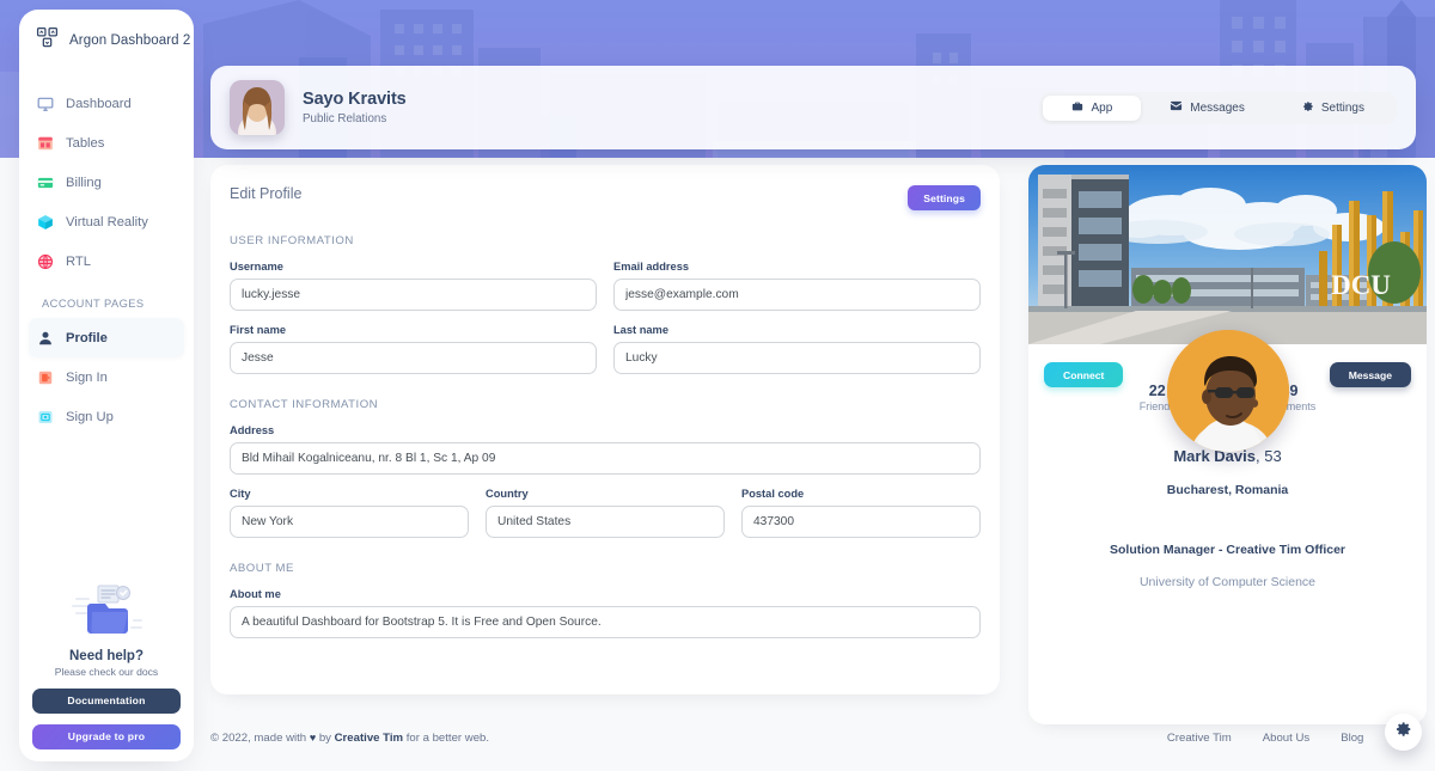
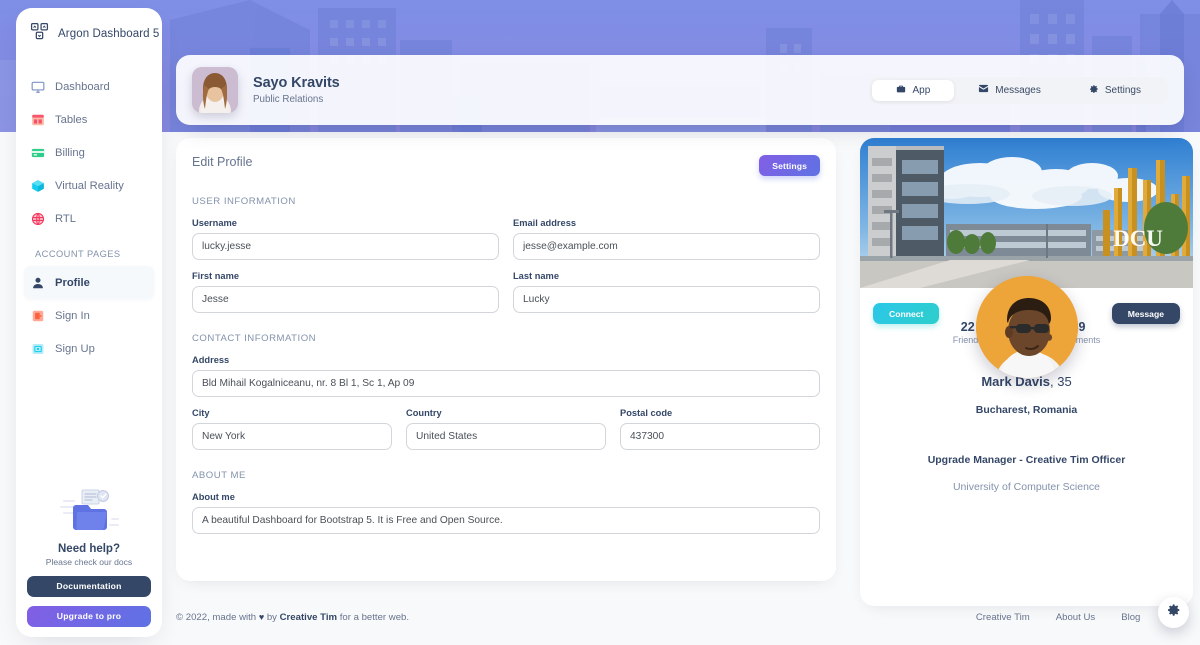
- Argon Dashboard 2
+ Argon Dashboard 5
  Dashboard
  Tables
  Billing
  Virtual Reality
  RTL
  ACCOUNT PAGES
  Profile
  Sign In
  Sign Up
  Need help?
  Please check our docs
  Documentation
  Upgrade to pro
  Sayo Kravits
  Public Relations
  App
  Messages
  Settings
  Edit Profile
  Settings
  USER INFORMATION
  Username
  lucky.jesse
  Email address
  jesse@example.com
  First name
  Jesse
  Last name
  Lucky
  CONTACT INFORMATION
  Address
  Bld Mihail Kogalniceanu, nr. 8 Bl 1, Sc 1, Ap 09
  City
  New York
  Country
  United States
  Postal code
  437300
  ABOUT ME
  About me
  A beautiful Dashboard for Bootstrap 5. It is Free and Open Source.
  DCU
  Connect
  Message
  22
  Friend
- Mark Davis, 53
+ Mark Davis, 35
  Bucharest, Romania
- Solution Manager - Creative Tim Officer
+ Upgrade Manager - Creative Tim Officer
  University of Computer Science
  © 2022, made with ♥ by Creative Tim for a better web.
  Creative Tim
  About Us
  Blog
